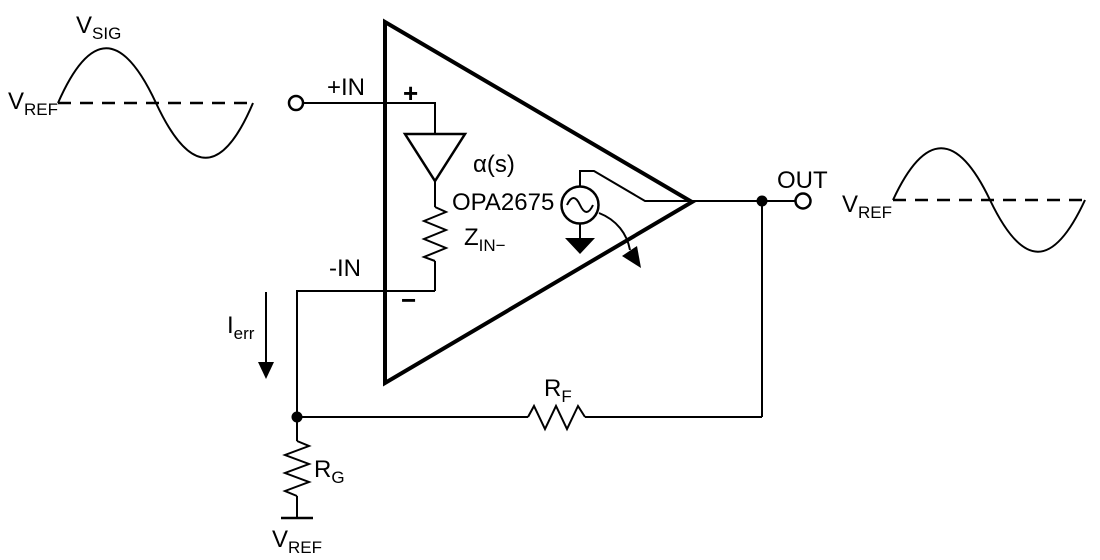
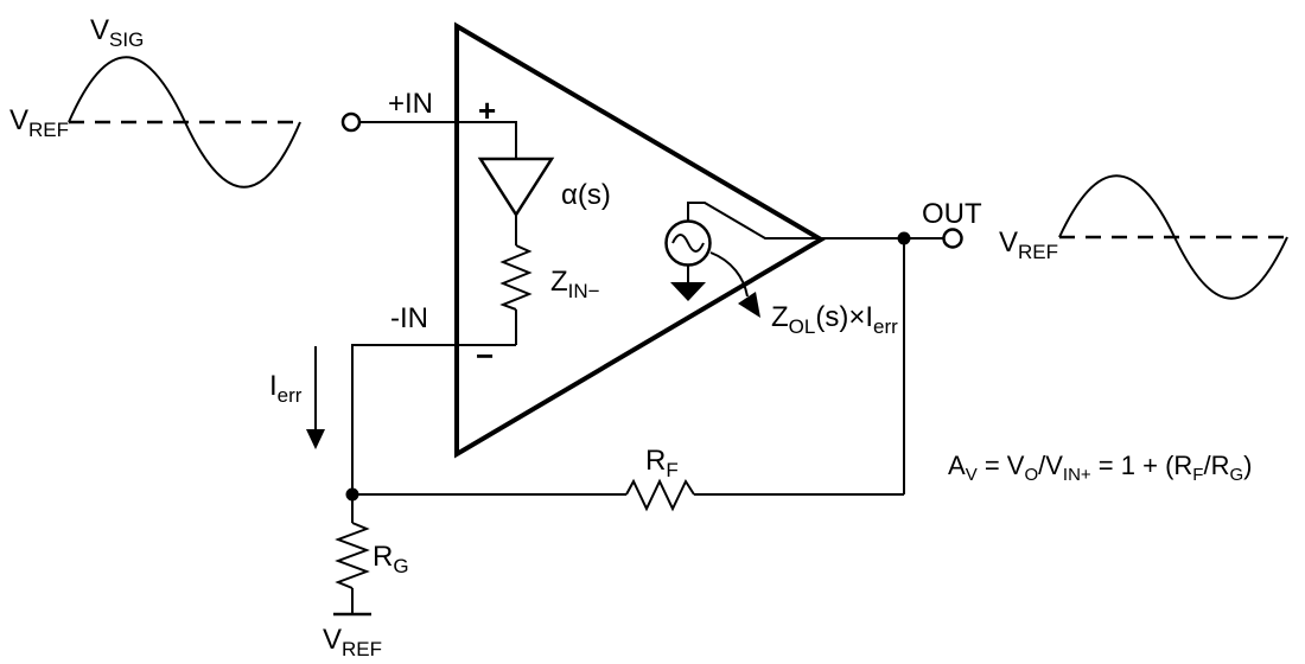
  VSIG
  VREF
  +IN
  +
  α(s)
- OPA2675
  ZIN−
  -IN
  −
  Ierr
+ ZOL(s)×Ierr
  OUT
  RF
  RG
  VREF
  VREF
+ AV = VO/VIN+ = 1 + (RF/RG)
